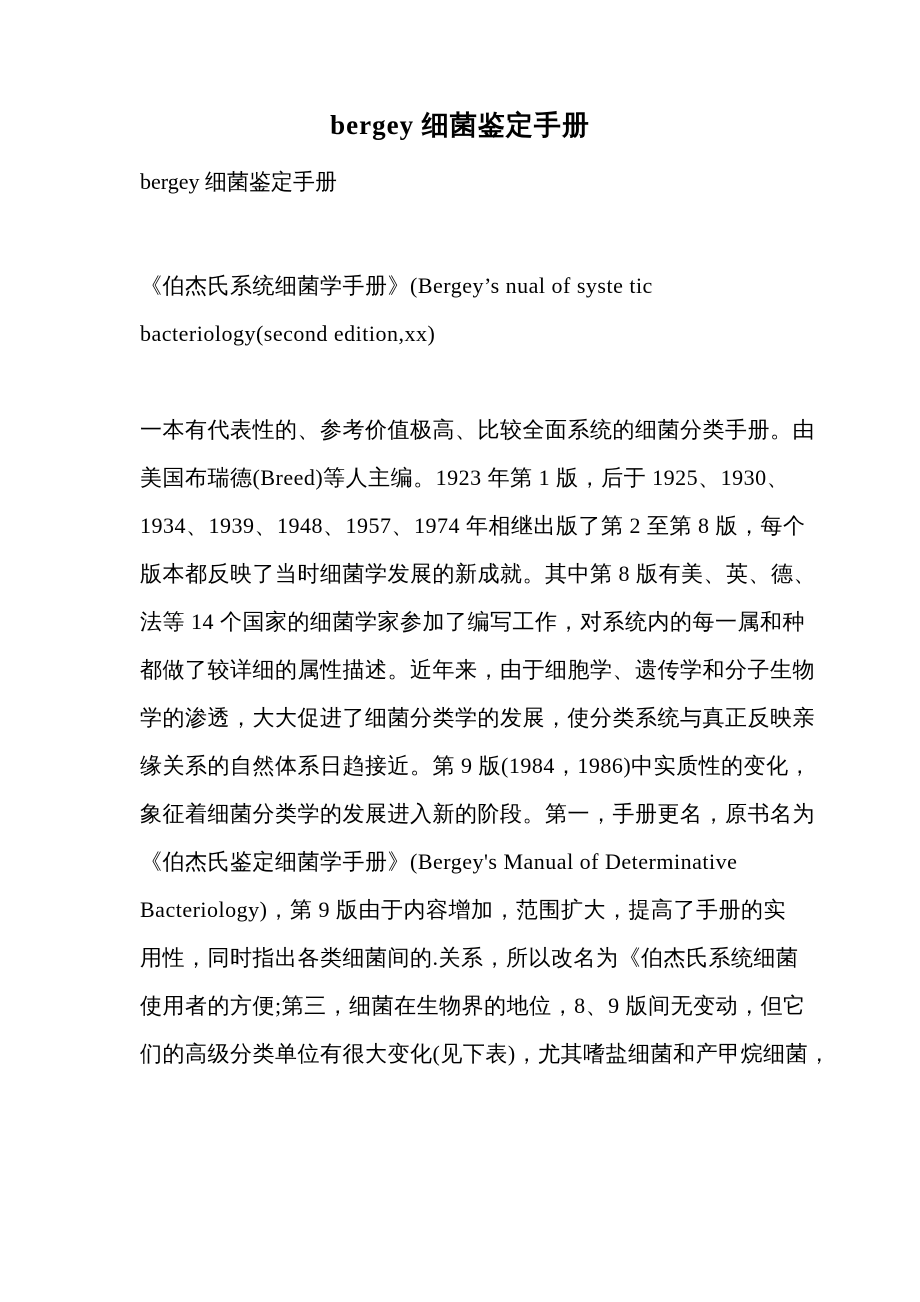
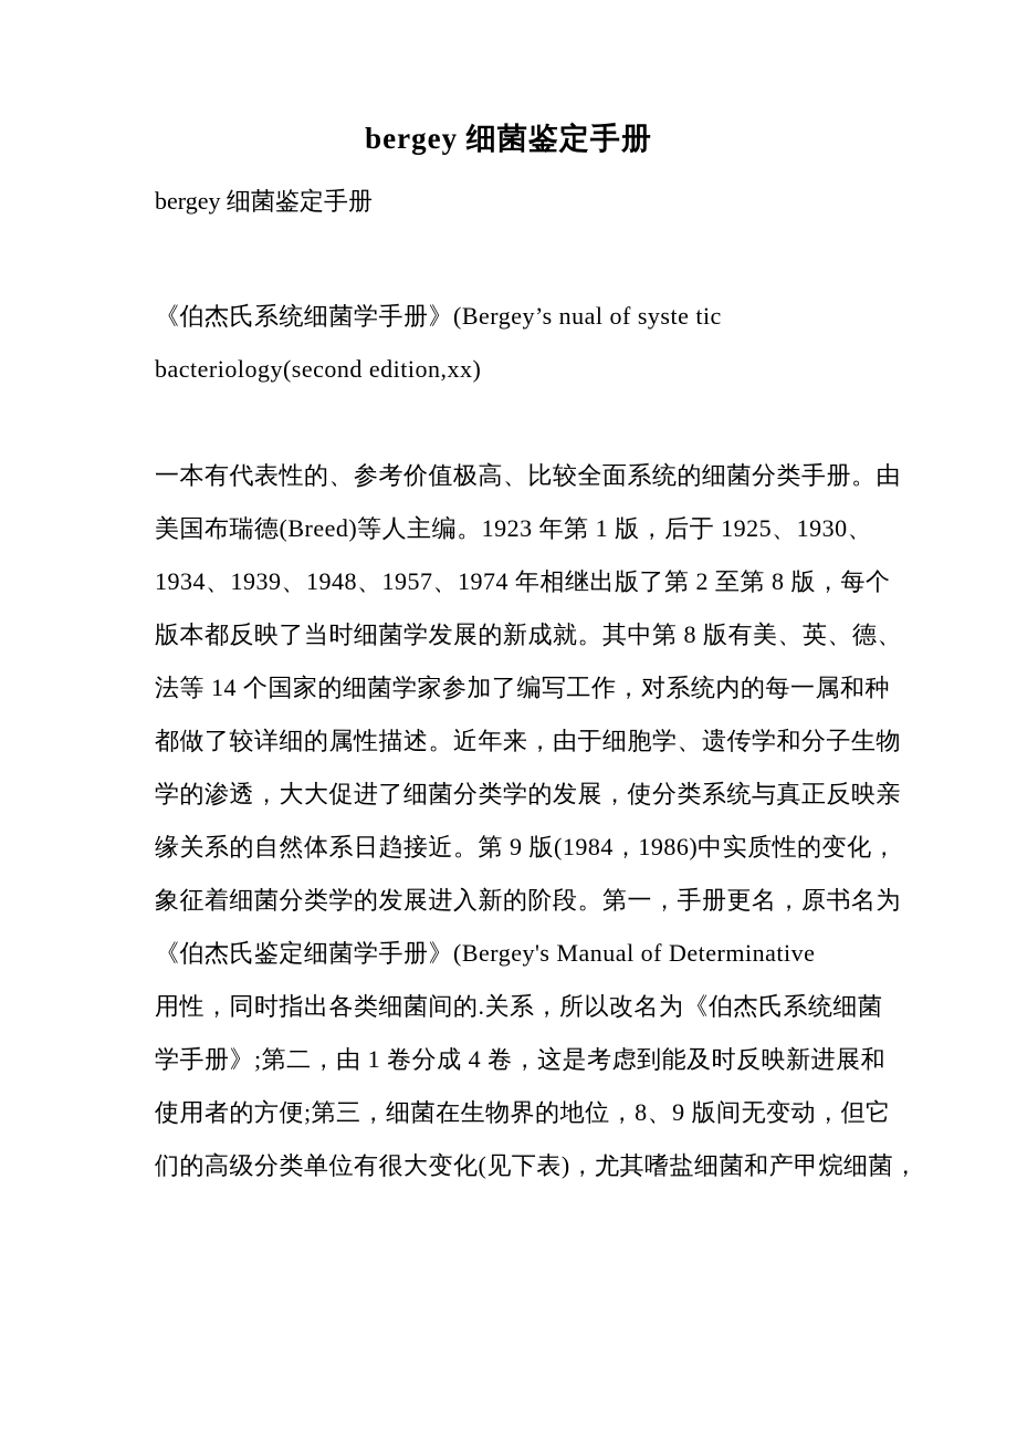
  bergey 细菌鉴定手册
  bergey 细菌鉴定手册
  《伯杰氏系统细菌学手册》(Bergey’s nual of syste tic
  bacteriology(second edition,xx)
  一本有代表性的、参考价值极高、比较全面系统的细菌分类手册。由
  美国布瑞德(Breed)等人主编。1923 年第 1 版，后于 1925、1930、
  1934、1939、1948、1957、1974 年相继出版了第 2 至第 8 版，每个
  版本都反映了当时细菌学发展的新成就。其中第 8 版有美、英、德、
  法等 14 个国家的细菌学家参加了编写工作，对系统内的每一属和种
  都做了较详细的属性描述。近年来，由于细胞学、遗传学和分子生物
  学的渗透，大大促进了细菌分类学的发展，使分类系统与真正反映亲
  缘关系的自然体系日趋接近。第 9 版(1984，1986)中实质性的变化，
  象征着细菌分类学的发展进入新的阶段。第一，手册更名，原书名为
  《伯杰氏鉴定细菌学手册》(Bergey's Manual of Determinative
- Bacteriology)，第 9 版由于内容增加，范围扩大，提高了手册的实
  用性，同时指出各类细菌间的.关系，所以改名为《伯杰氏系统细菌
+ 学手册》;第二，由 1 卷分成 4 卷，这是考虑到能及时反映新进展和
  使用者的方便;第三，细菌在生物界的地位，8、9 版间无变动，但它
  们的高级分类单位有很大变化(见下表)，尤其嗜盐细菌和产甲烷细菌，
